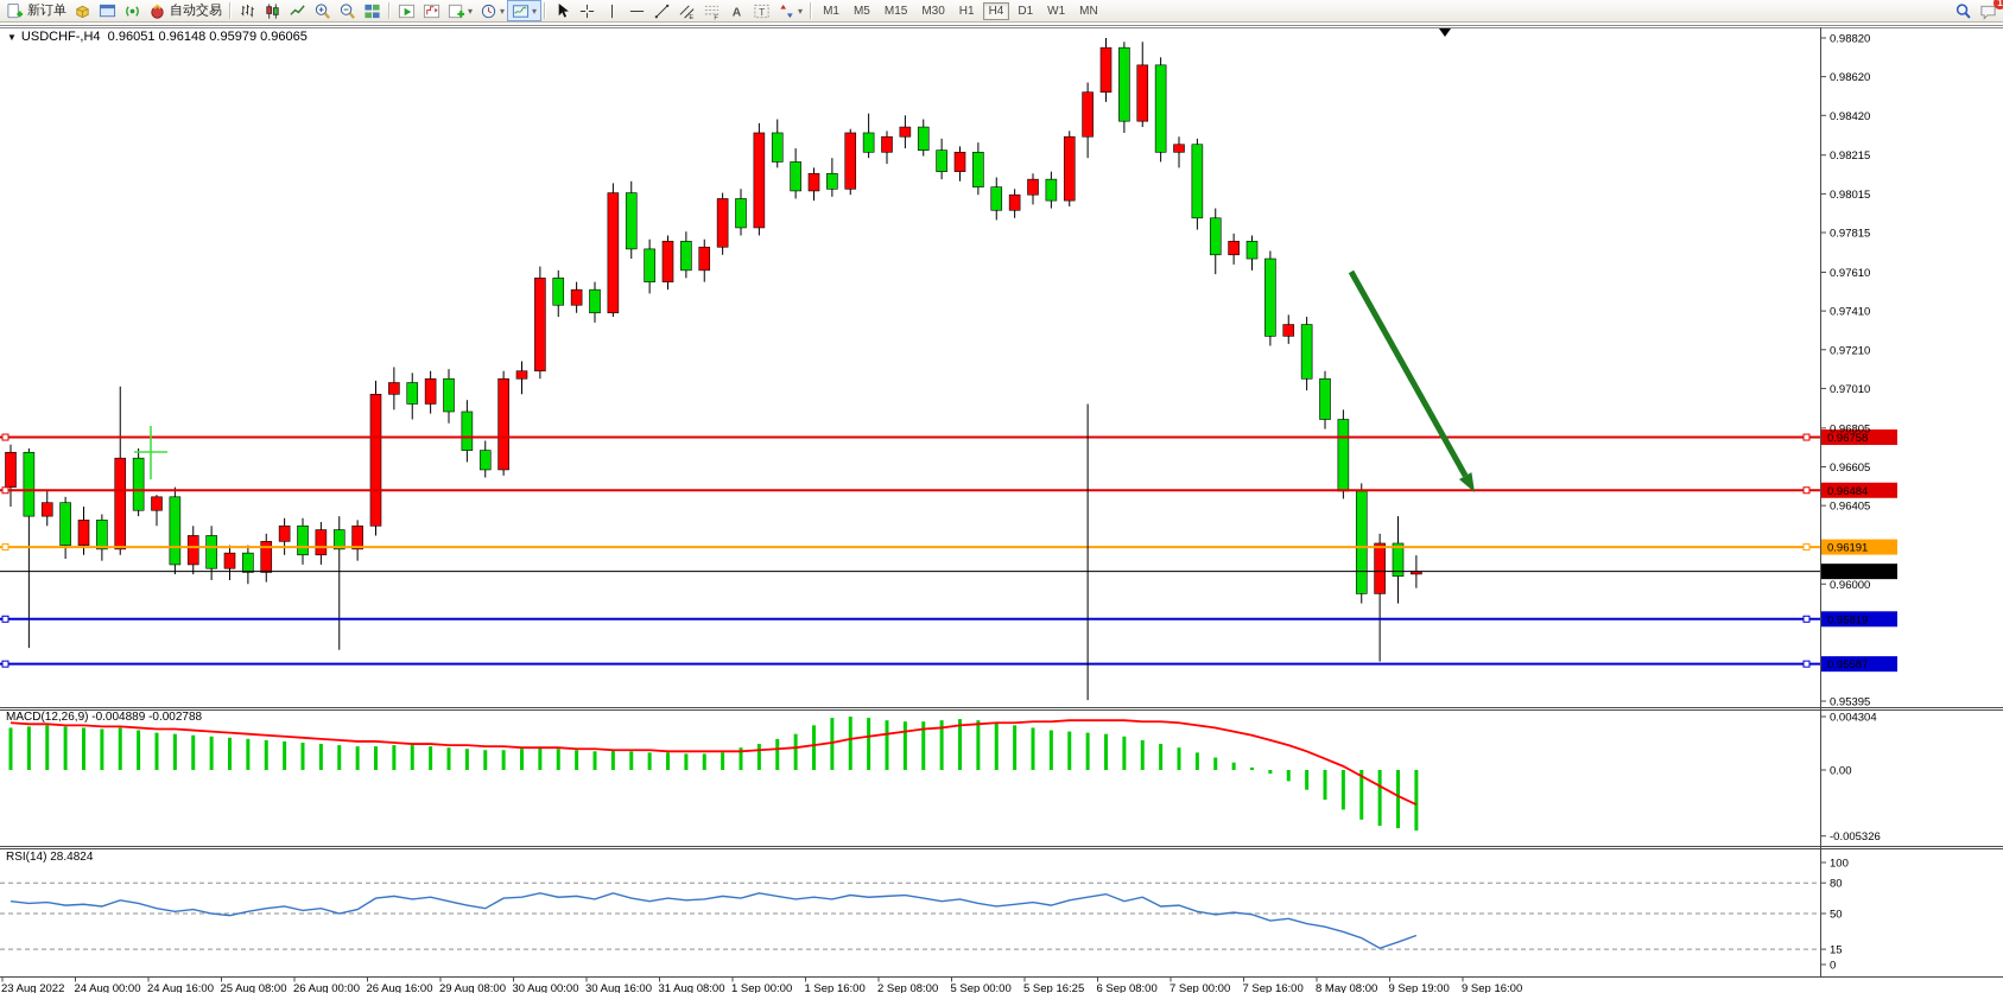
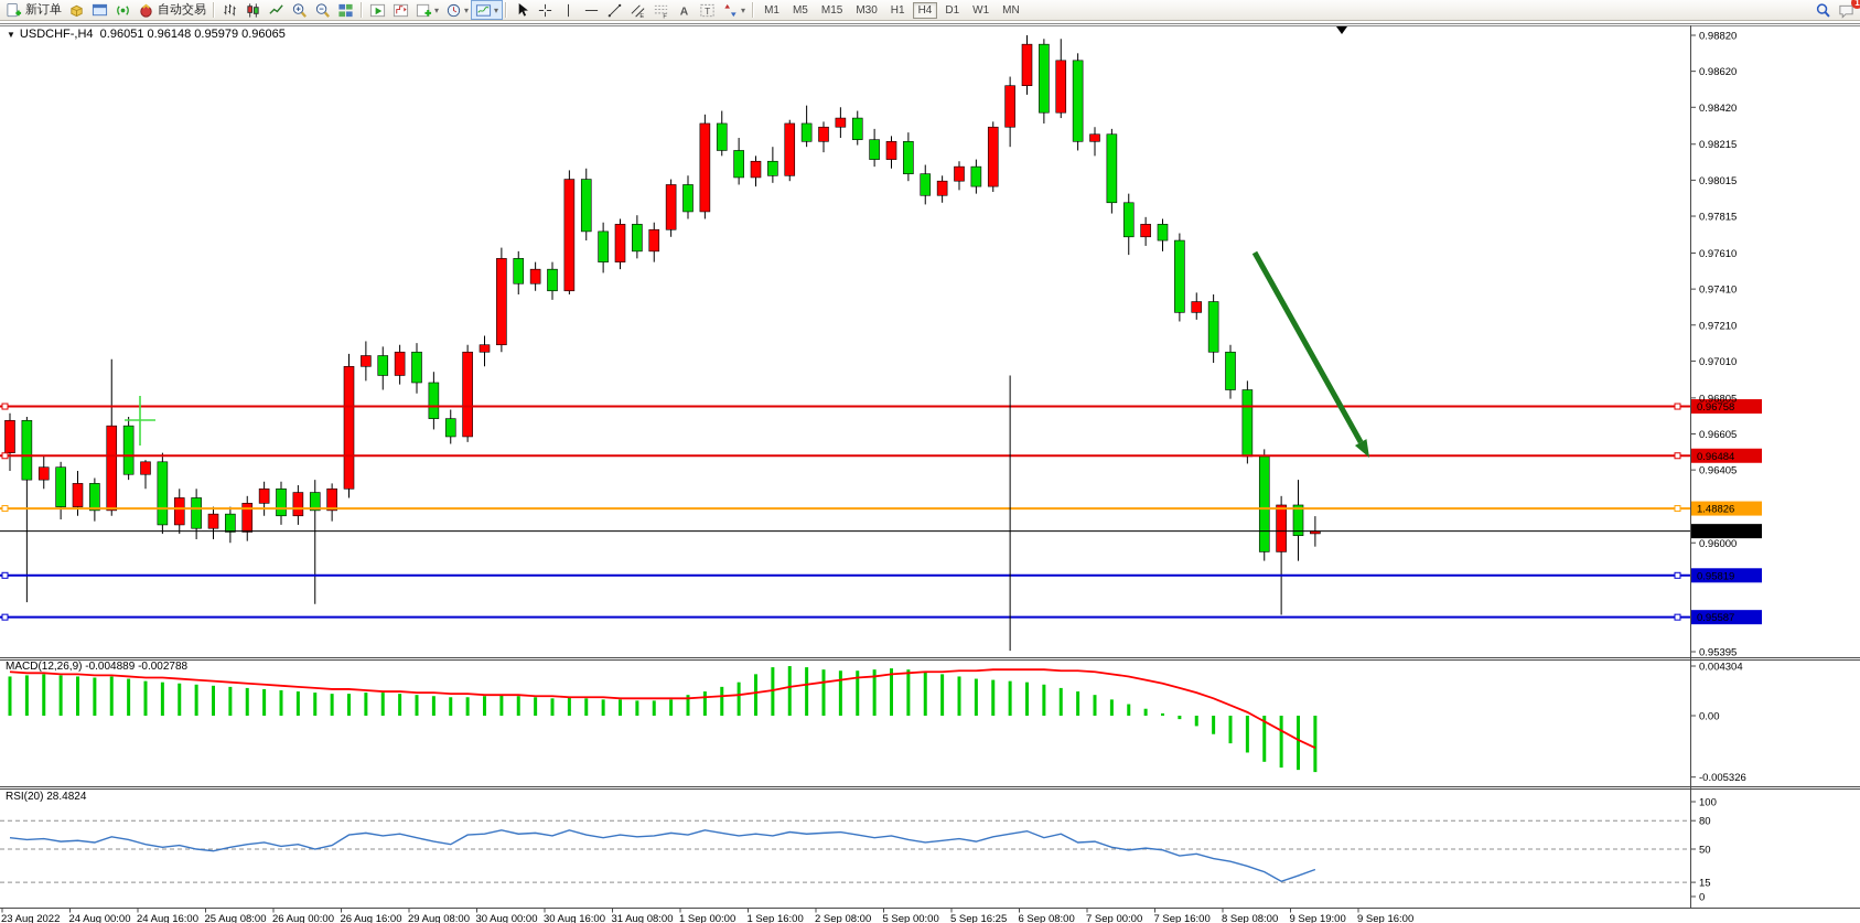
  新订单
  自动交易
  ▾
  ▾
  ▾
  A
  T
  ▾
  M1
  M5
  M15
  M30
  H1
  H4
  D1
  W1
  MN
  1
  0.96758
  0.96484
- 0.96191
+ 1.48826
  0.96065
  0.95819
  0.95587
  0.98820
  0.98620
  0.98420
  0.98215
  0.98015
  0.97815
  0.97610
  0.97410
  0.97210
  0.97010
  0.96805
  0.96605
  0.96405
  0.96000
  0.95395
  0.004304
  0.00
  -0.005326
  100
  80
  50
  15
  0
  23 Aug 2022
  24 Aug 00:00
  24 Aug 16:00
  25 Aug 08:00
  26 Aug 00:00
  26 Aug 16:00
  29 Aug 08:00
  30 Aug 00:00
  30 Aug 16:00
  31 Aug 08:00
  1 Sep 00:00
  1 Sep 16:00
  2 Sep 08:00
  5 Sep 00:00
  5 Sep 16:25
  6 Sep 08:00
  7 Sep 00:00
  7 Sep 16:00
- 8 May 08:00
+ 8 Sep 08:00
  9 Sep 19:00
  9 Sep 16:00
  ▼ USDCHF-,H4 0.96051 0.96148 0.95979 0.96065
  MACD(12,26,9) -0.004889 -0.002788
- RSI(14) 28.4824
+ RSI(20) 28.4824
